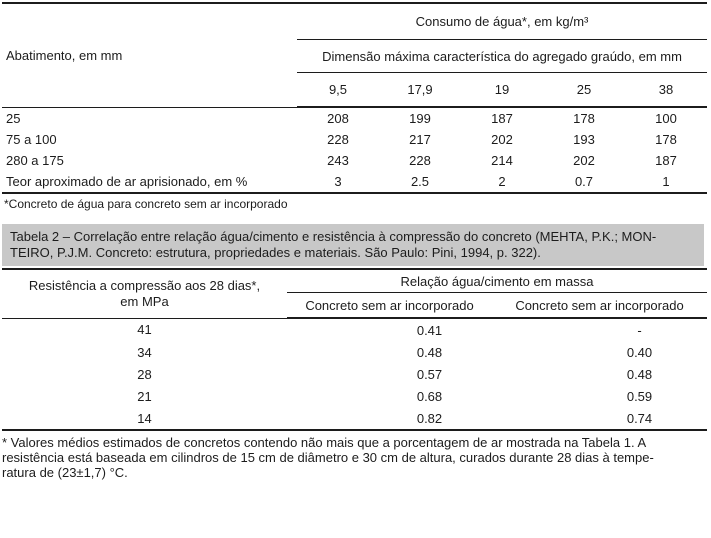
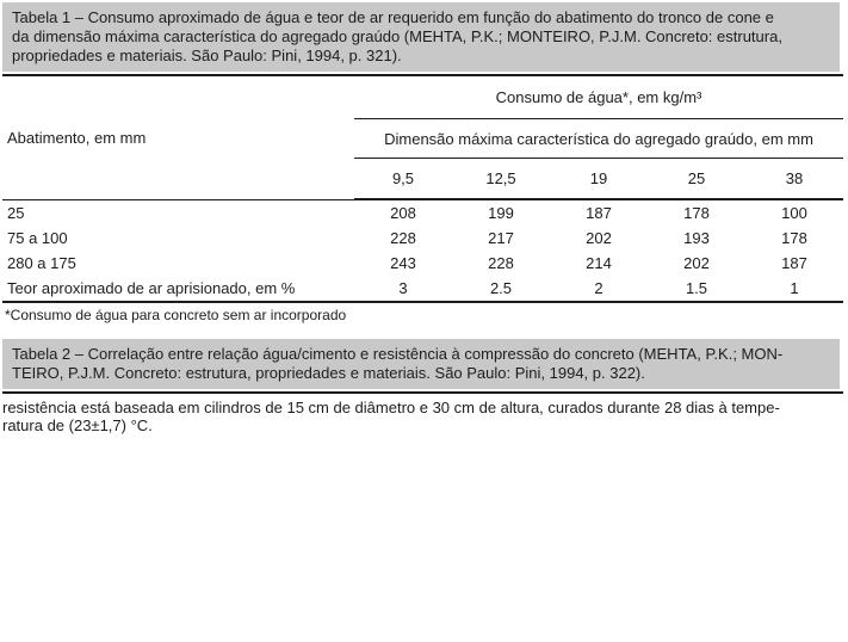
+ Tabela 1 – Consumo aproximado de água e teor de ar requerido em função do abatimento do tronco de cone e
+ da dimensão máxima característica do agregado graúdo (MEHTA, P.K.; MONTEIRO, P.J.M. Concreto: estrutura,
+ propriedades e materiais. São Paulo: Pini, 1994, p. 321).
  Abatimento, em mm	Consumo de água*, em kg/m³
  Dimensão máxima característica do agregado graúdo, em mm
- 9,5	17,9	19	25	38
+ 9,5	12,5	19	25	38
  25	208	199	187	178	100
  75 a 100	228	217	202	193	178
  280 a 175	243	228	214	202	187
- Teor aproximado de ar aprisionado, em %	3	2.5	2	0.7	1
+ Teor aproximado de ar aprisionado, em %	3	2.5	2	1.5	1
- *Concreto de água para concreto sem ar incorporado
+ *Consumo de água para concreto sem ar incorporado
  Tabela 2 – Correlação entre relação água/cimento e resistência à compressão do concreto (MEHTA, P.K.; MON-
  TEIRO, P.J.M. Concreto: estrutura, propriedades e materiais. São Paulo: Pini, 1994, p. 322).
- Resistência a compressão aos 28 dias*, em MPa	Relação água/cimento em massa
- Concreto sem ar incorporado	Concreto sem ar incorporado
- 41	0.41	-
- 34	0.48	0.40
- 28	0.57	0.48
- 21	0.68	0.59
- 14	0.82	0.74
- * Valores médios estimados de concretos contendo não mais que a porcentagem de ar mostrada na Tabela 1. A
  resistência está baseada em cilindros de 15 cm de diâmetro e 30 cm de altura, curados durante 28 dias à tempe-
  ratura de (23±1,7) °C.
